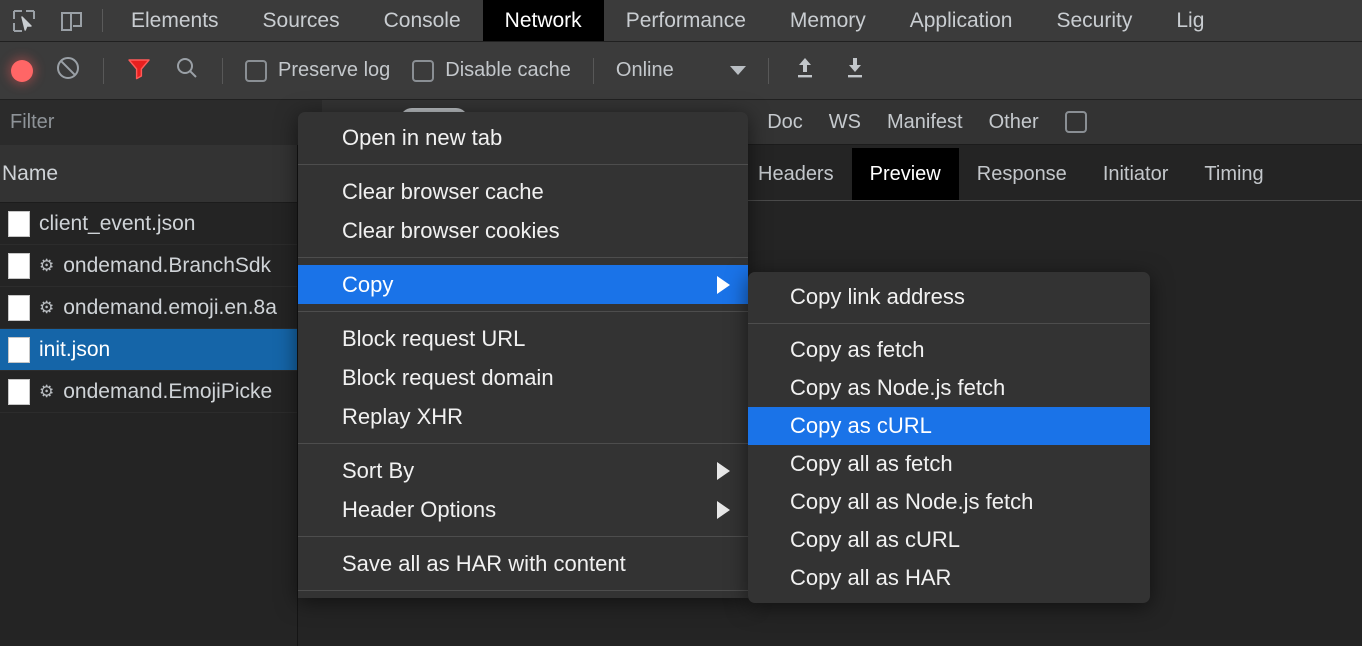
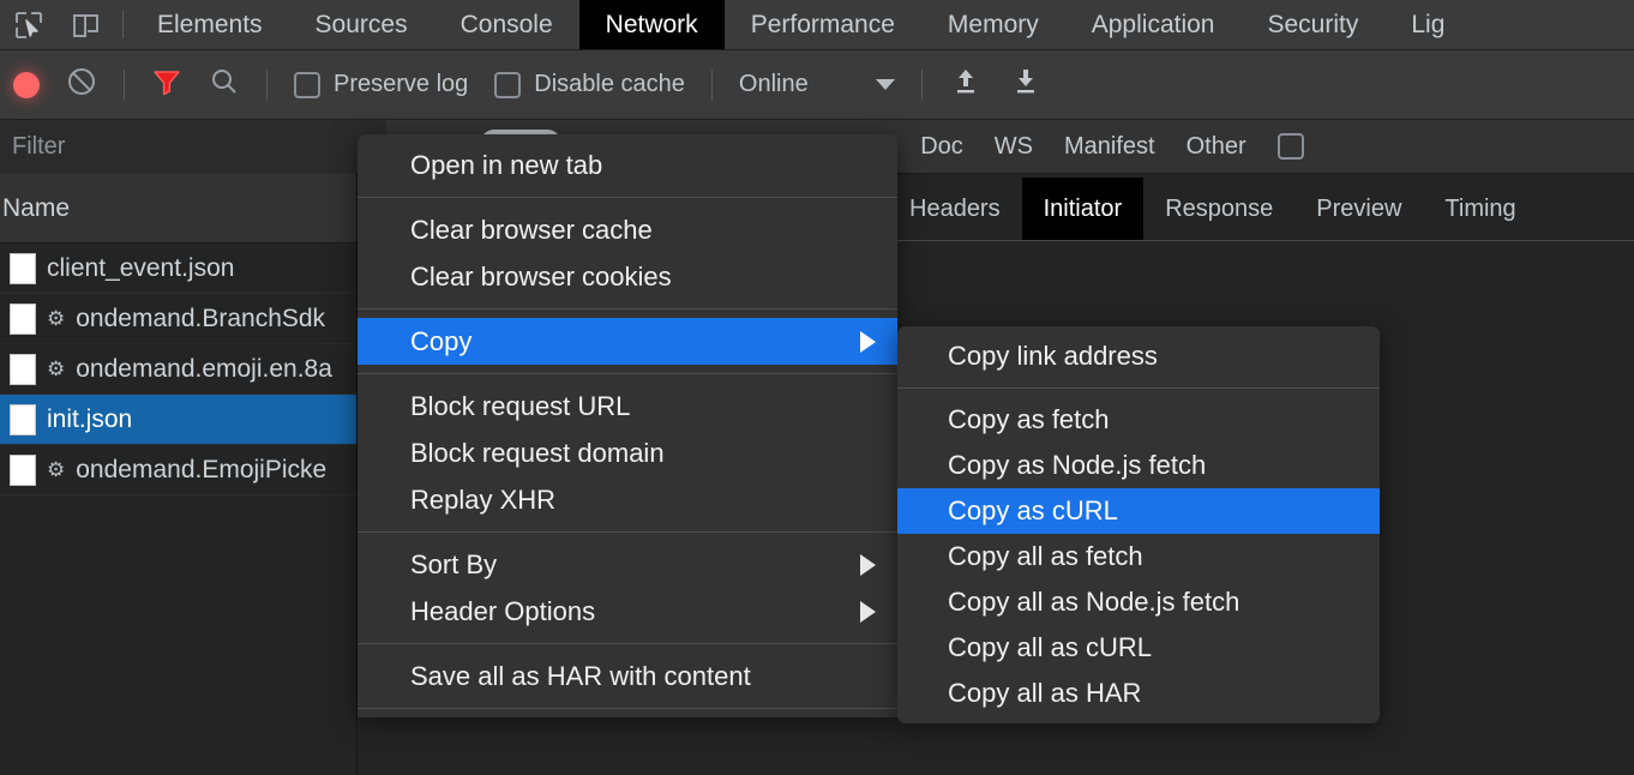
  Elements
  Sources
  Console
  Network
  Performance
  Memory
  Application
  Security
  Lig
  Preserve log
  Disable cache
  Online
  Filter
  Doc
  WS
  Manifest
  Other
  Name
  Headers
- Preview
+ Initiator
  Response
- Initiator
+ Preview
  Timing
  client_event.json
  ⚙
  ondemand.BranchSdk
  ⚙
  ondemand.emoji.en.8a
  init.json
  ⚙
  ondemand.EmojiPicke
  Open in new tab
  Clear browser cache
  Clear browser cookies
  Copy
  Block request URL
  Block request domain
  Replay XHR
  Sort By
  Header Options
  Save all as HAR with content
  Copy link address
  Copy as fetch
  Copy as Node.js fetch
  Copy as cURL
  Copy all as fetch
  Copy all as Node.js fetch
  Copy all as cURL
  Copy all as HAR
